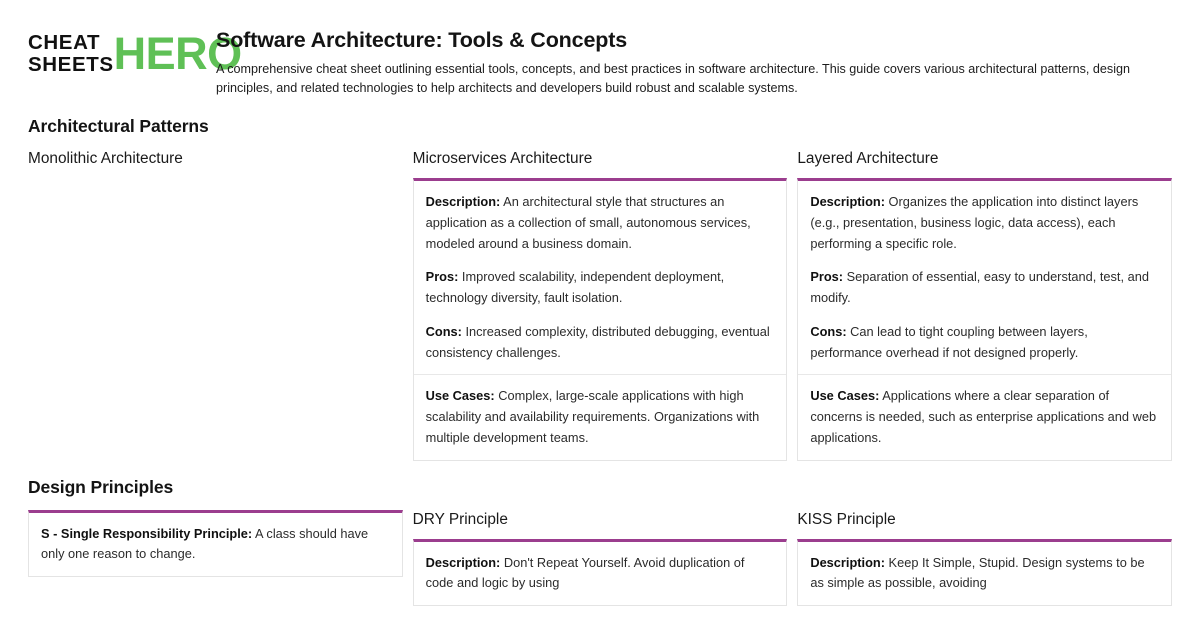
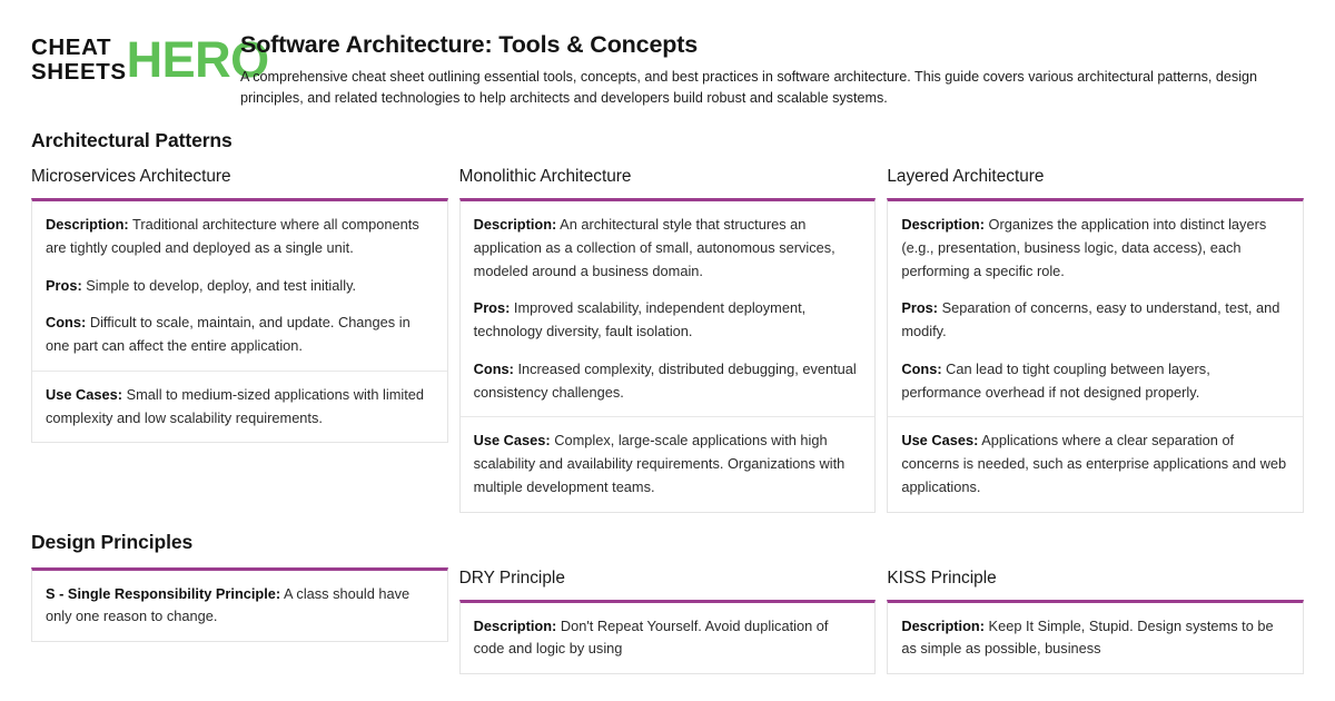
  CHEAT
  SHEETS
  HERO
  Software Architecture: Tools & Concepts
  A comprehensive cheat sheet outlining essential tools, concepts, and best practices in software architecture. This guide covers various architectural patterns, design principles, and related technologies to help architects and developers build robust and scalable systems.
  Architectural Patterns
- Monolithic Architecture
+ Microservices Architecture
+ Description: Traditional architecture where all components are tightly coupled and deployed as a single unit.
+ Pros: Simple to develop, deploy, and test initially.
+ Cons: Difficult to scale, maintain, and update. Changes in one part can affect the entire application.
+ Use Cases: Small to medium-sized applications with limited complexity and low scalability requirements.
- Microservices Architecture
+ Monolithic Architecture
  Description: An architectural style that structures an application as a collection of small, autonomous services, modeled around a business domain.
  Pros: Improved scalability, independent deployment, technology diversity, fault isolation.
  Cons: Increased complexity, distributed debugging, eventual consistency challenges.
  Use Cases: Complex, large-scale applications with high scalability and availability requirements. Organizations with multiple development teams.
  Layered Architecture
  Description: Organizes the application into distinct layers (e.g., presentation, business logic, data access), each performing a specific role.
- Pros: Separation of essential, easy to understand, test, and modify.
+ Pros: Separation of concerns, easy to understand, test, and modify.
  Cons: Can lead to tight coupling between layers, performance overhead if not designed properly.
  Use Cases: Applications where a clear separation of concerns is needed, such as enterprise applications and web applications.
  Design Principles
  S - Single Responsibility Principle: A class should have only one reason to change.
  DRY Principle
  Description: Don't Repeat Yourself. Avoid duplication of code and logic by using
  KISS Principle
- Description: Keep It Simple, Stupid. Design systems to be as simple as possible, avoiding
+ Description: Keep It Simple, Stupid. Design systems to be as simple as possible, business
